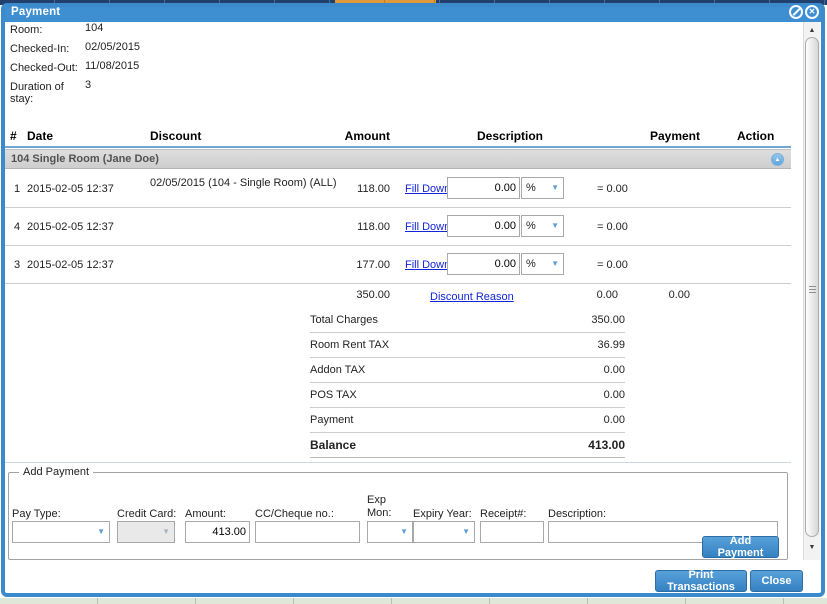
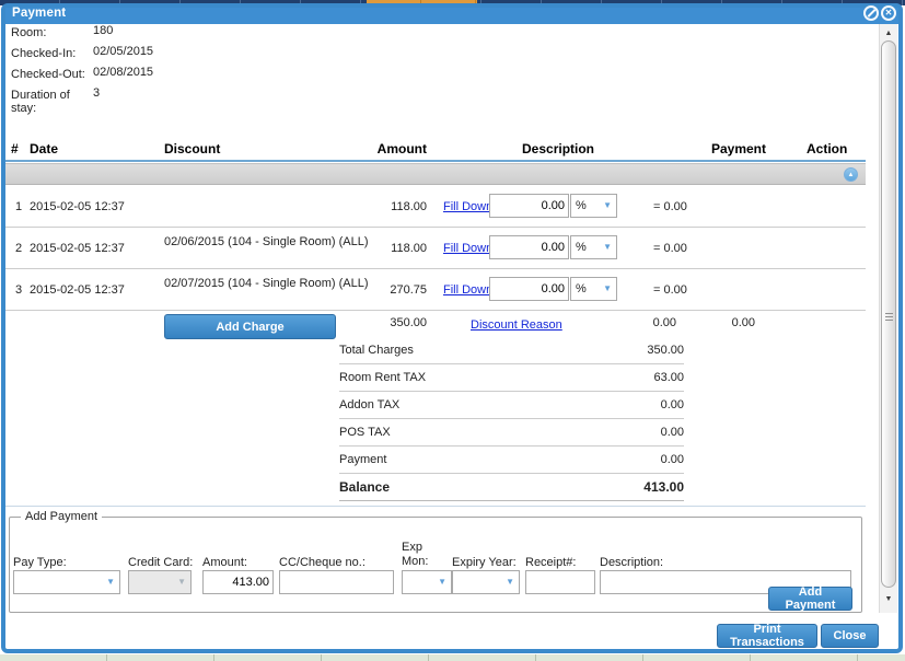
  Payment
  ✕
  Room:
- 104
+ 180
  Checked-In:
  02/05/2015
  Checked-Out:
- 11/08/2015
+ 02/08/2015
  Duration of stay:
  3
  #
  Date
  Discount
  Amount
  Description
  Payment
  Action
- 104 Single Room (Jane Doe)
  1
  2015-02-05 12:37
- 02/05/2015 (104 - Single Room) (ALL)
  118.00
  Fill Dow
  0.00
  %
  ▼
  = 0.00
- 4
+ 2
  2015-02-05 12:37
+ 02/06/2015 (104 - Single Room) (ALL)
  118.00
  Fill Dow
  0.00
  %
  ▼
  = 0.00
  3
  2015-02-05 12:37
+ 02/07/2015 (104 - Single Room) (ALL)
- 177.00
+ 270.75
  Fill Dow
  0.00
  %
  ▼
  = 0.00
+ Add Charge
  350.00
  Discount Reason
  0.00
  0.00
  Total Charges
  350.00
  Room Rent TAX
- 36.99
+ 63.00
  Addon TAX
  0.00
  POS TAX
  0.00
  Payment
  0.00
  Balance
  413.00
  Add Payment
  Pay Type:
  Credit Card:
  Amount:
  CC/Cheque no.:
  Exp Mon:
  Expiry Year:
  Receipt#:
  Description:
  ▼
  ▼
  413.00
  ▼
  ▼
  Add Payment
  Print Transactions
  Close
